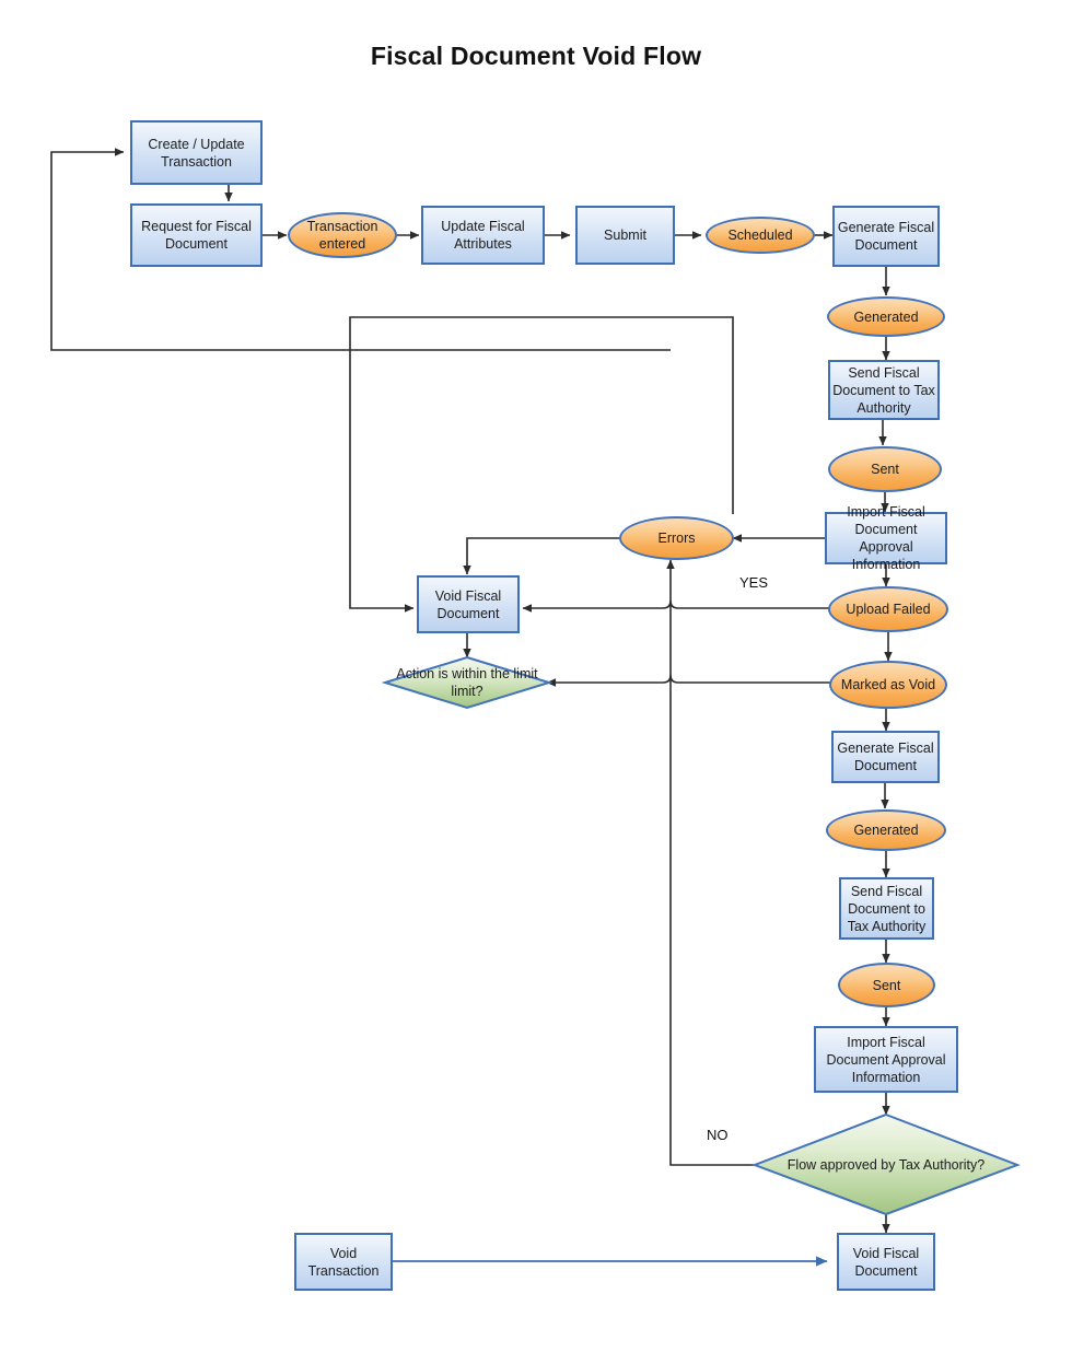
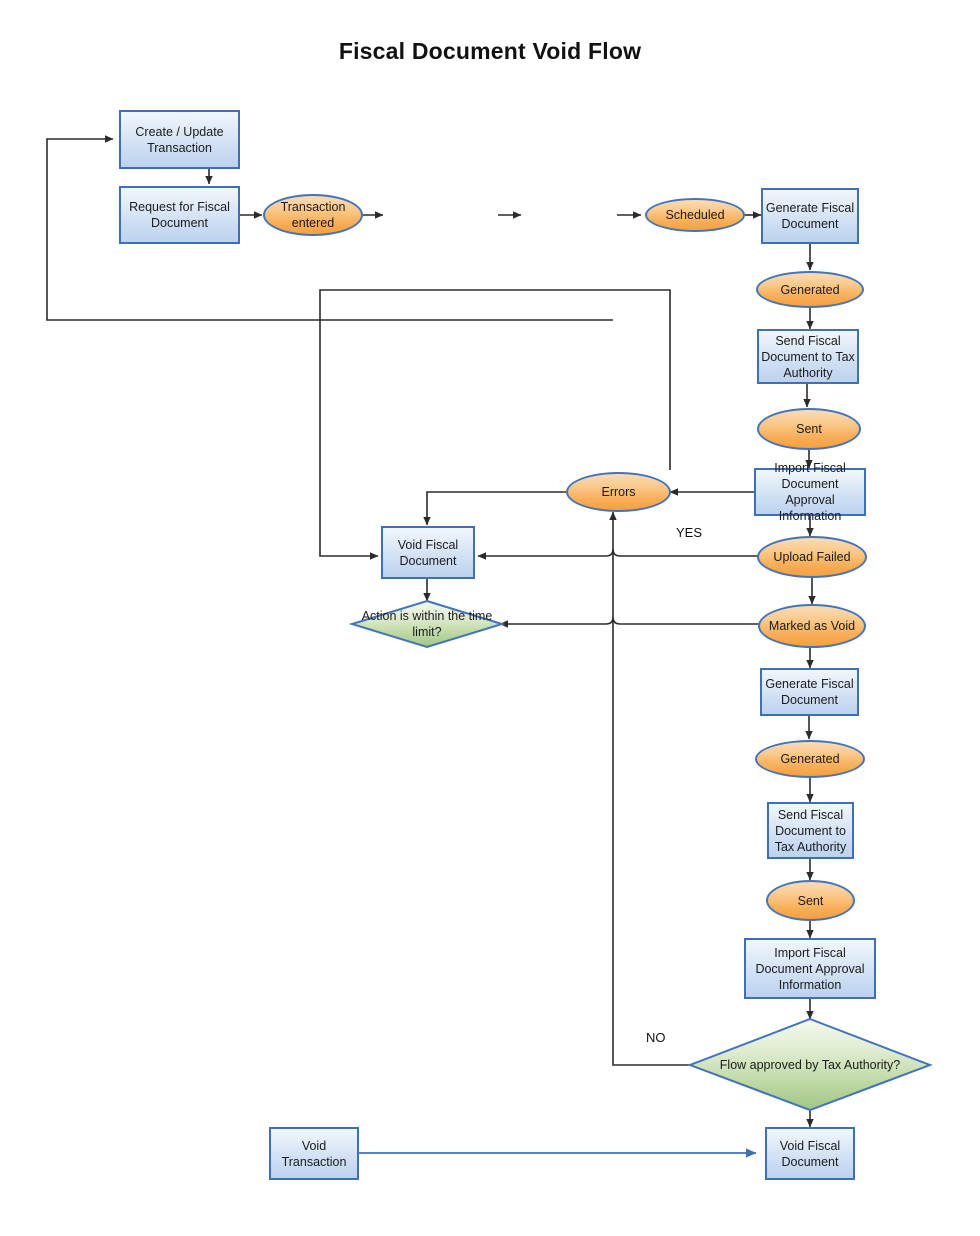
  Fiscal Document Void Flow
  Create / Update Transaction
  Request for Fiscal Document
- Update Fiscal Attributes
- Submit
  Generate Fiscal Document
  Send Fiscal Document to Tax Authority
  Import Fiscal Document Approval Information
  Void Fiscal Document
  Generate Fiscal Document
  Send Fiscal Document to Tax Authority
  Import Fiscal Document Approval Information
  Void Transaction
  Void Fiscal Document
  Transaction entered
  Scheduled
  Generated
  Sent
  Errors
  Upload Failed
  Marked as Void
  Generated
  Sent
- Action is within the limit limit?
+ Action is within the time limit?
  Flow approved by Tax Authority?
  YES
  NO
